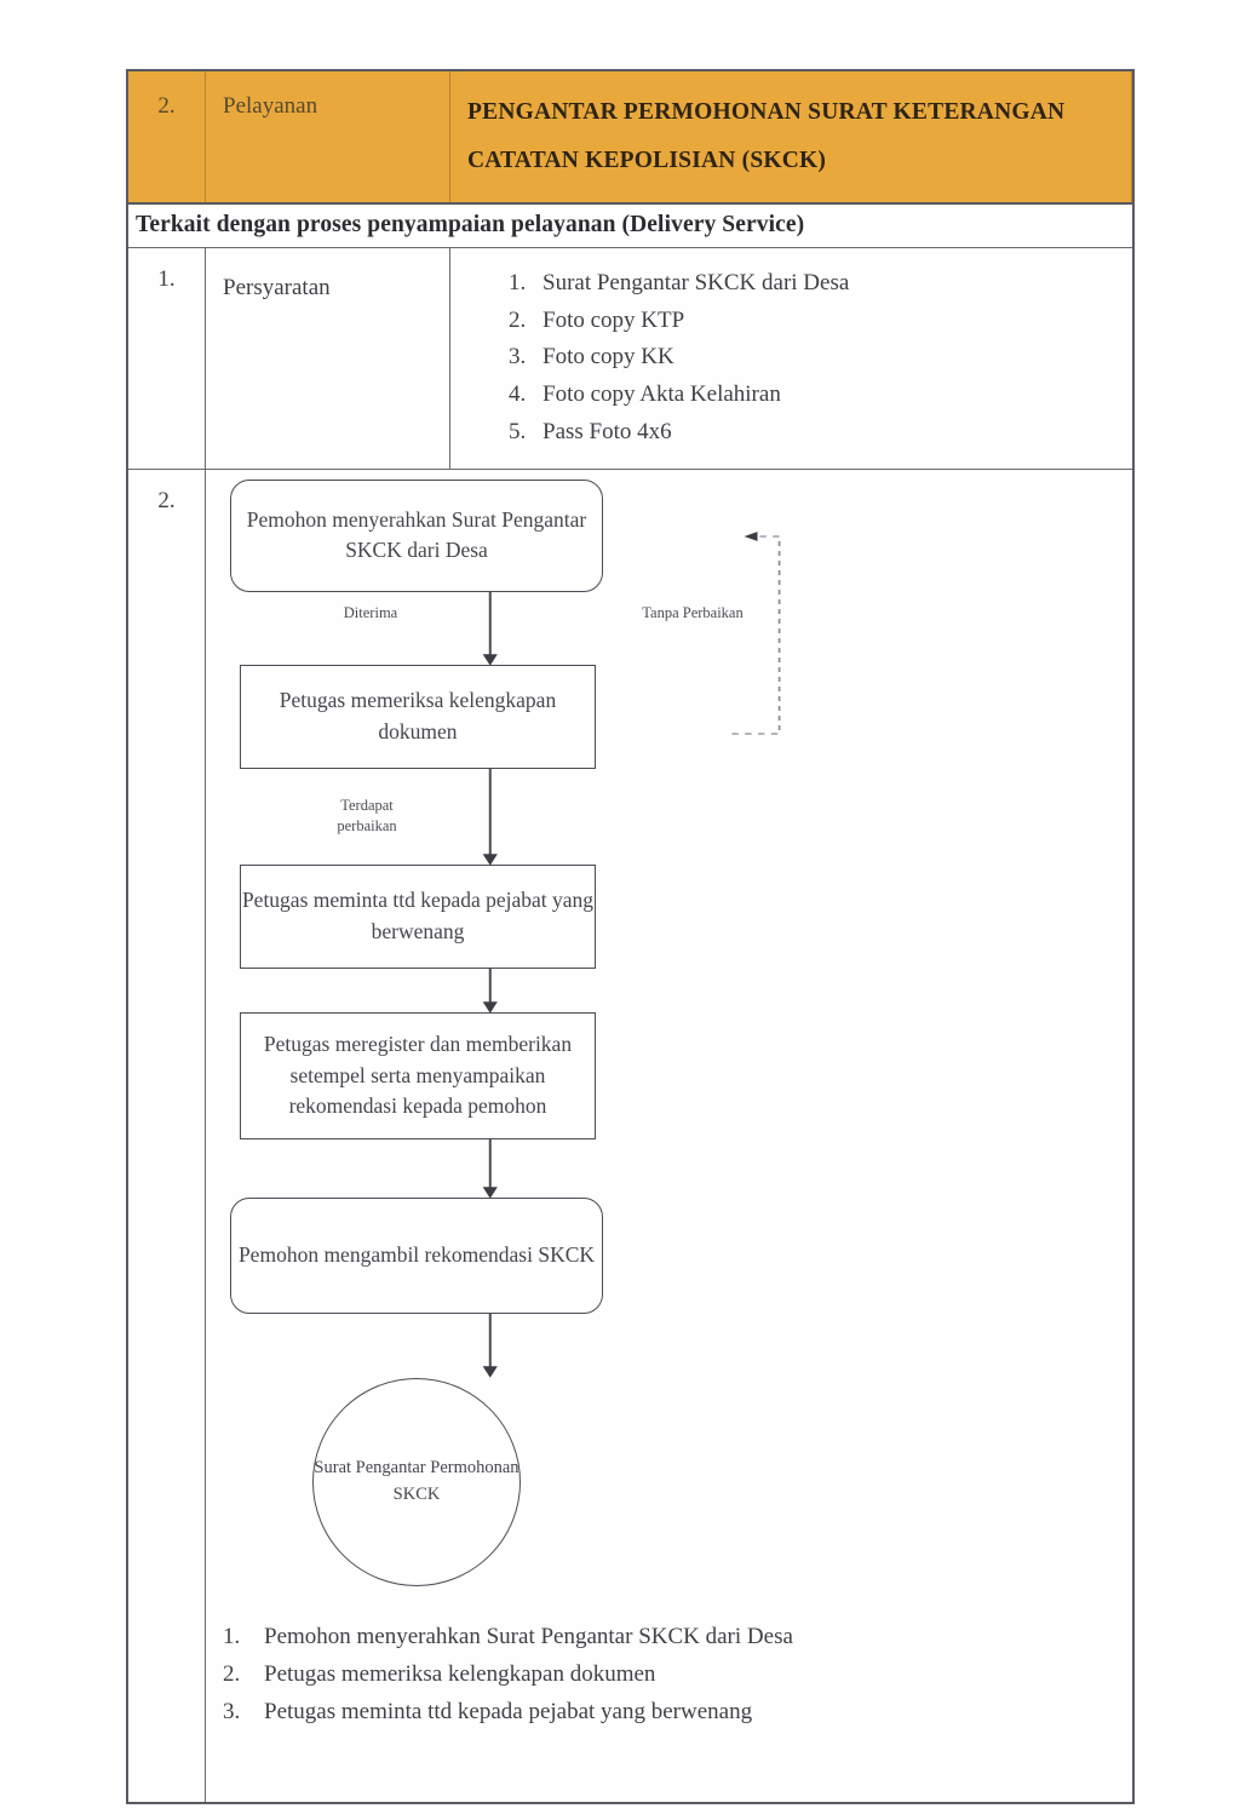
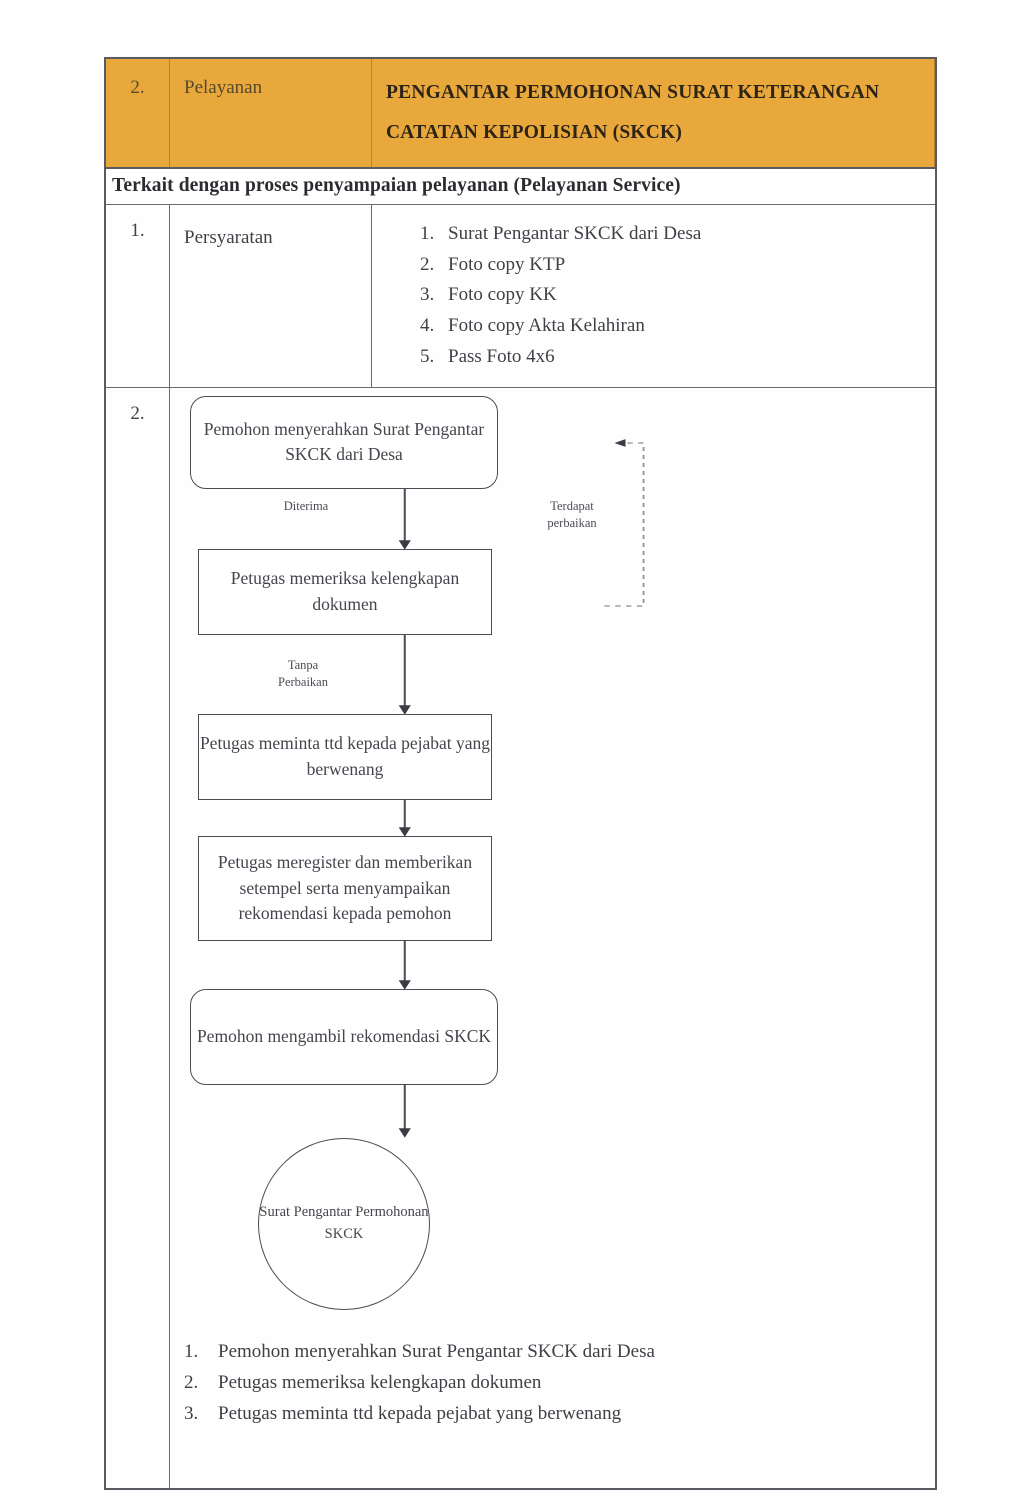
  2.
  Pelayanan
  PENGANTAR PERMOHONAN SURAT KETERANGAN CATATAN KEPOLISIAN (SKCK)
- Terkait dengan proses penyampaian pelayanan (Delivery Service)
+ Terkait dengan proses penyampaian pelayanan (Pelayanan Service)
  1.
  Persyaratan
  1.
  Surat Pengantar SKCK dari Desa
  2.
  Foto copy KTP
  3.
  Foto copy KK
  4.
  Foto copy Akta Kelahiran
  5.
  Pass Foto 4x6
  2.
  Pemohon menyerahkan Surat Pengantar SKCK dari Desa
  Diterima
- Tanpa Perbaikan
+ Terdapat perbaikan
  Petugas memeriksa kelengkapan dokumen
- Terdapat perbaikan
+ Tanpa Perbaikan
  Petugas meminta ttd kepada pejabat yang berwenang
  Petugas meregister dan memberikan setempel serta menyampaikan rekomendasi kepada pemohon
  Pemohon mengambil rekomendasi SKCK
  Surat Pengantar Permohonan SKCK
  1.
  Pemohon menyerahkan Surat Pengantar SKCK dari Desa
  2.
  Petugas memeriksa kelengkapan dokumen
  3.
  Petugas meminta ttd kepada pejabat yang berwenang
